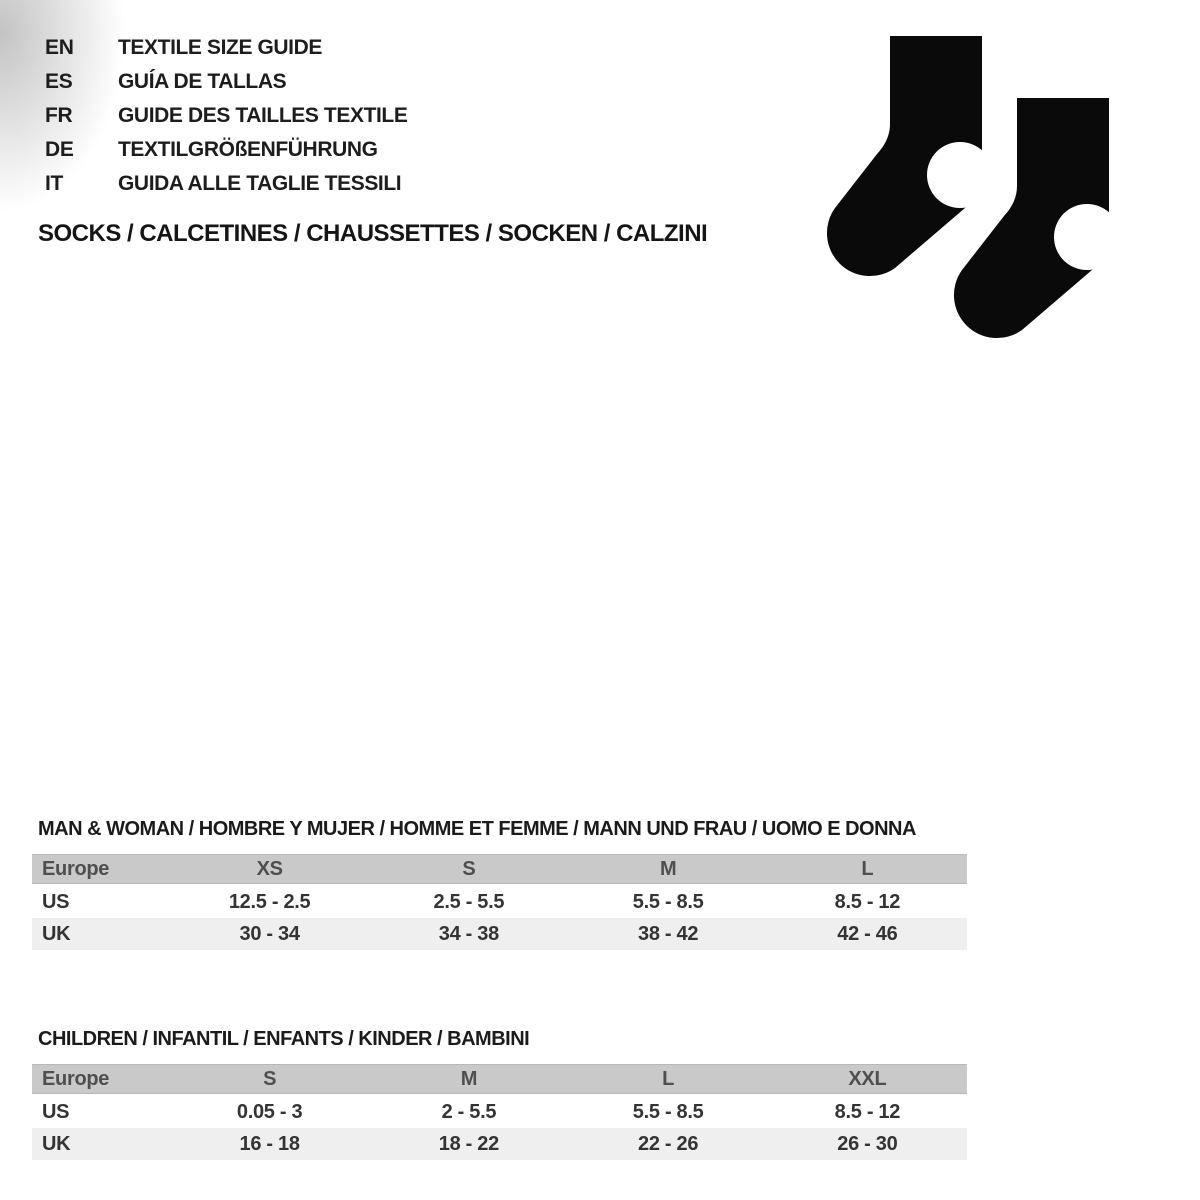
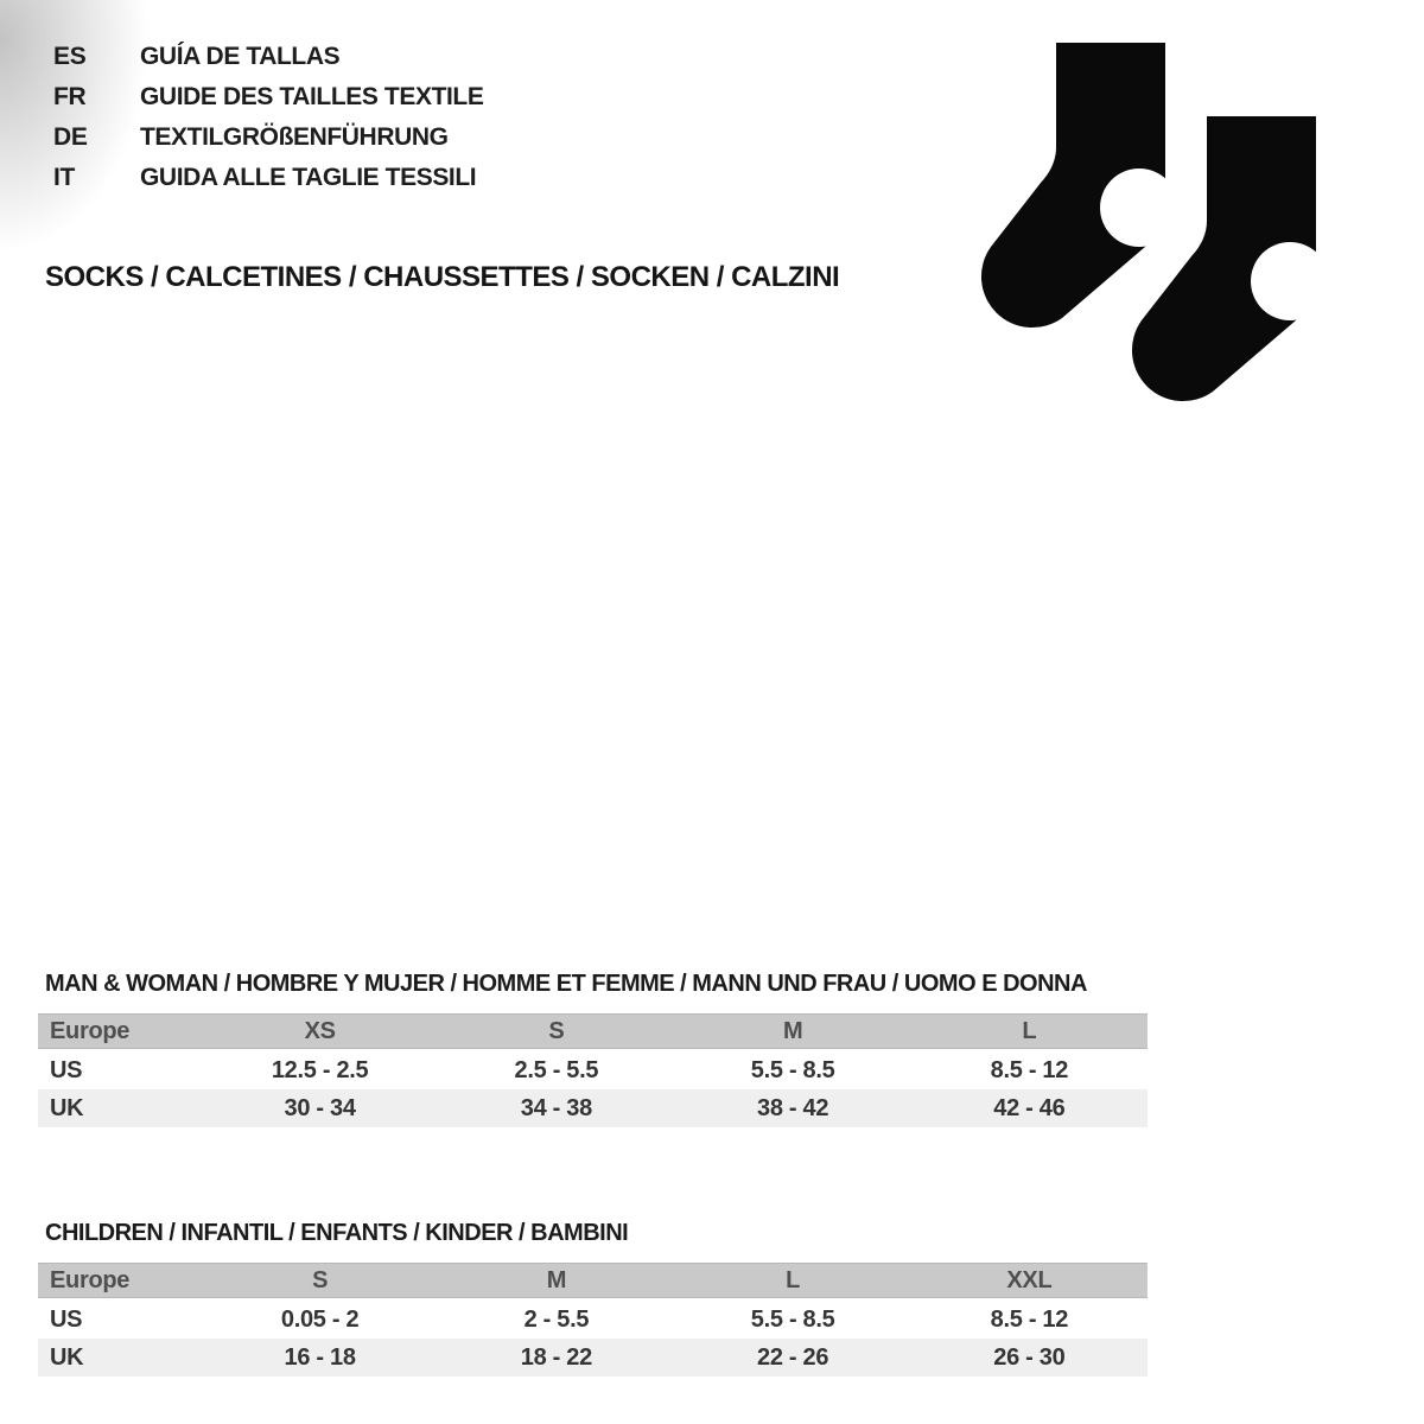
- EN
- TEXTILE SIZE GUIDE
  ES
  GUÍA DE TALLAS
  FR
  GUIDE DES TAILLES TEXTILE
  DE
  TEXTILGRÖßENFÜHRUNG
  IT
  GUIDA ALLE TAGLIE TESSILI
  SOCKS / CALCETINES / CHAUSSETTES / SOCKEN / CALZINI
  MAN & WOMAN / HOMBRE Y MUJER / HOMME ET FEMME / MANN UND FRAU / UOMO E DONNA
  Europe
  XS
  S
  M
  L
  US
  12.5 - 2.5
  2.5 - 5.5
  5.5 - 8.5
  8.5 - 12
  UK
  30 - 34
  34 - 38
  38 - 42
  42 - 46
  CHILDREN / INFANTIL / ENFANTS / KINDER / BAMBINI
  Europe
  S
  M
  L
  XXL
  US
- 0.05 - 3
+ 0.05 - 2
  2 - 5.5
  5.5 - 8.5
  8.5 - 12
  UK
  16 - 18
  18 - 22
  22 - 26
  26 - 30
